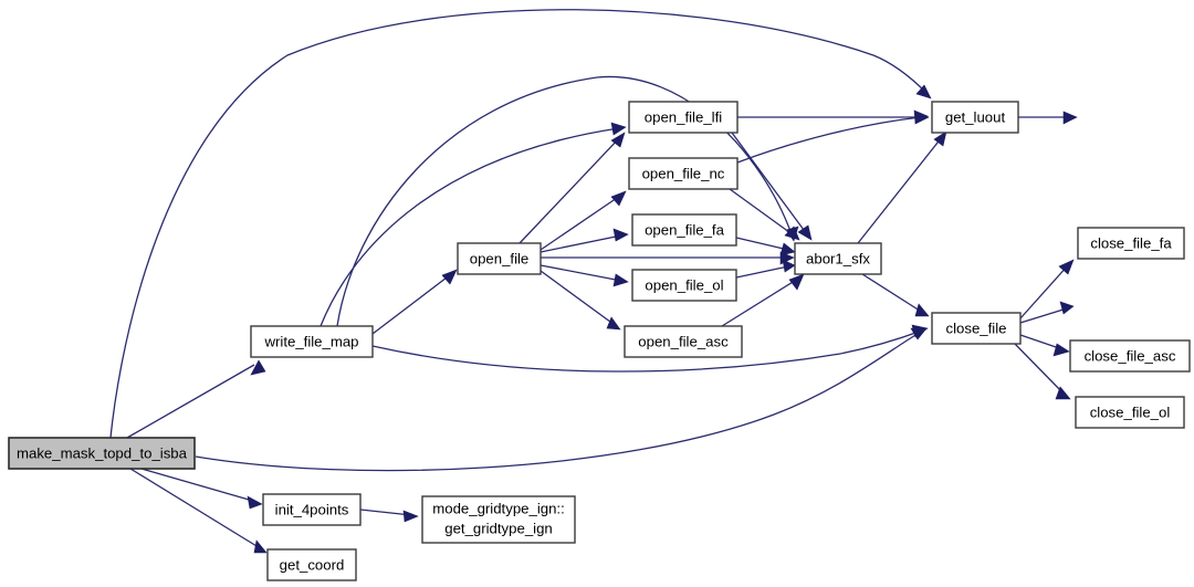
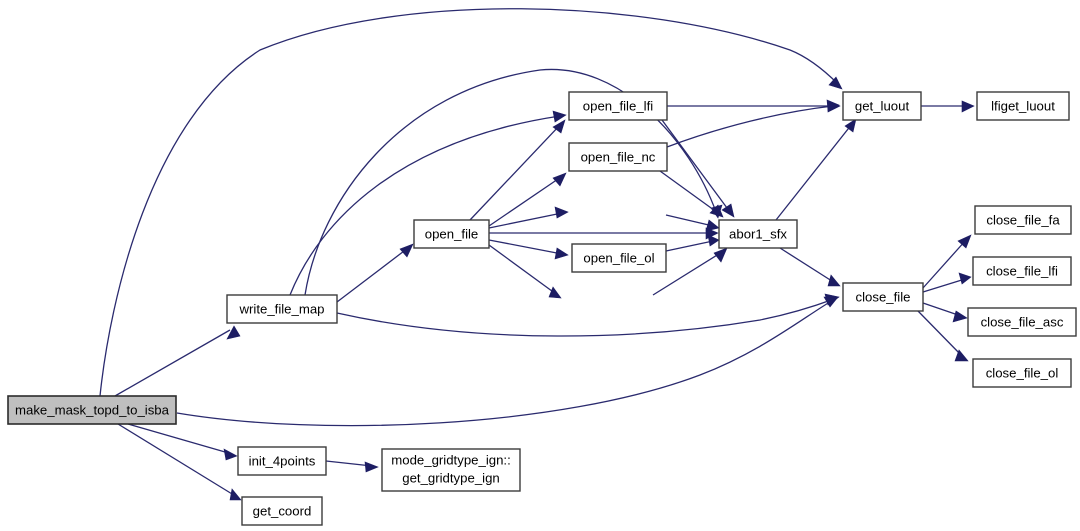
  make_mask_topd_to_isba
  write_file_map
  init_4points
  get_coord
  mode_gridtype_ign::
  get_gridtype_ign
  open_file
  open_file_lfi
  open_file_nc
- open_file_fa
  open_file_ol
- open_file_asc
  abor1_sfx
  get_luout
+ lfiget_luout
  close_file
  close_file_fa
+ close_file_lfi
  close_file_asc
  close_file_ol
